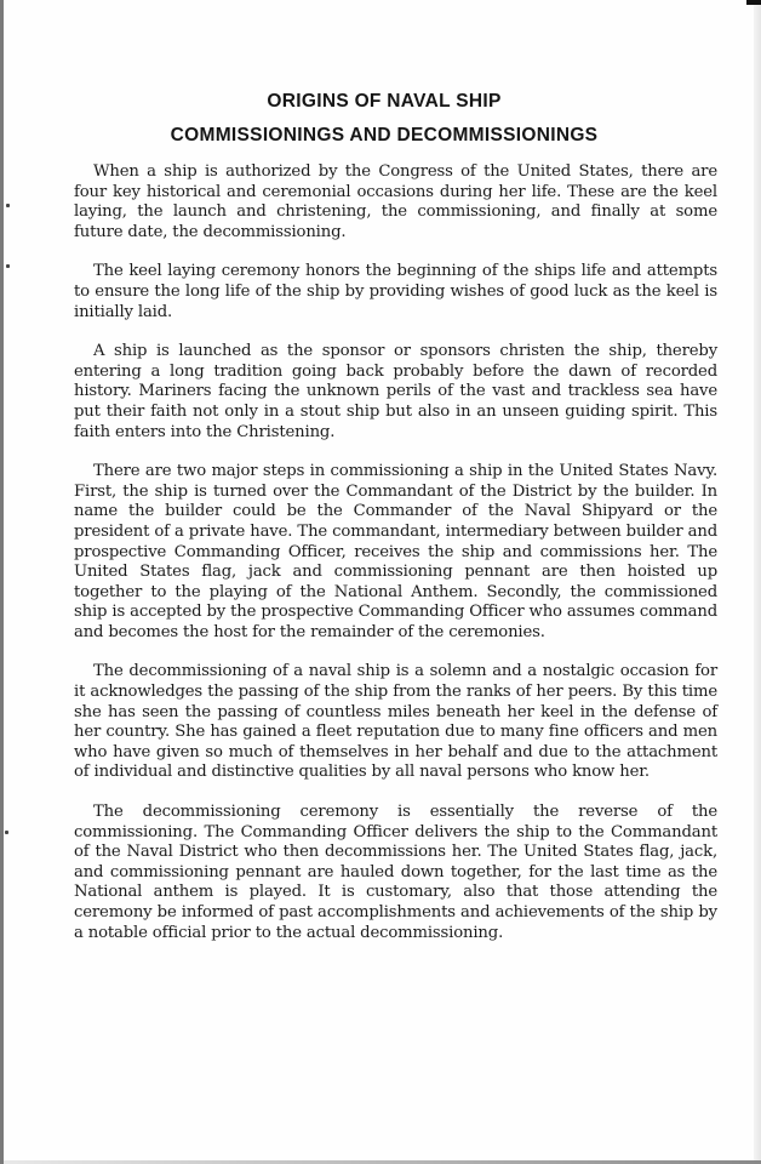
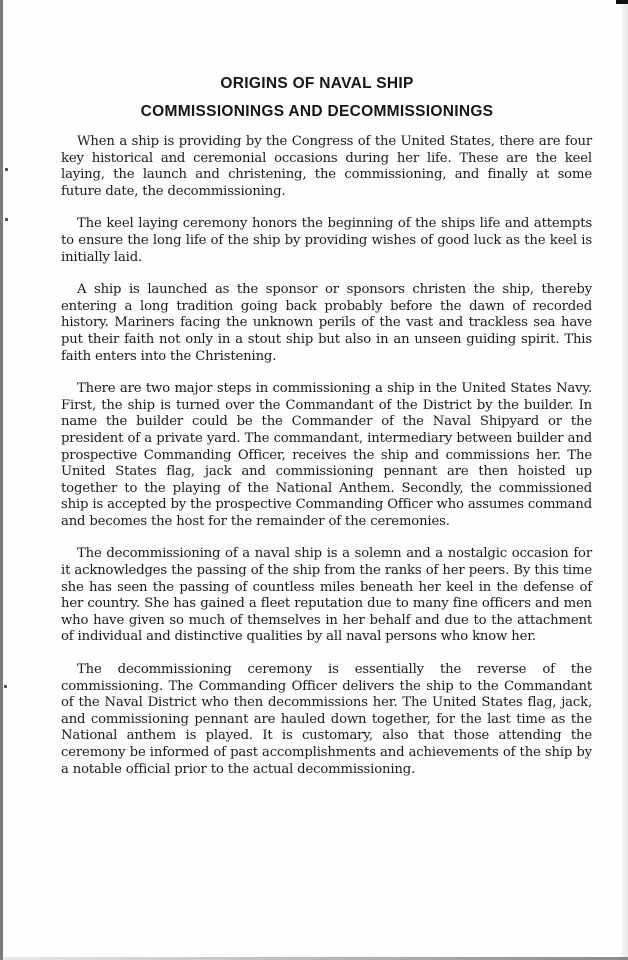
  ORIGINS OF NAVAL SHIP
  COMMISSIONINGS AND DECOMMISSIONINGS
- When a ship is authorized by the Congress of the United States, there are four key historical and ceremonial occasions during her life. These are the keel laying, the launch and christening, the commissioning, and finally at some future date, the decommissioning.
+ When a ship is providing by the Congress of the United States, there are four key historical and ceremonial occasions during her life. These are the keel laying, the launch and christening, the commissioning, and finally at some future date, the decommissioning.
  The keel laying ceremony honors the beginning of the ships life and attempts to ensure the long life of the ship by providing wishes of good luck as the keel is initially laid.
  A ship is launched as the sponsor or sponsors christen the ship, thereby entering a long tradition going back probably before the dawn of recorded history. Mariners facing the unknown perils of the vast and trackless sea have put their faith not only in a stout ship but also in an unseen guiding spirit. This faith enters into the Christening.
- There are two major steps in commissioning a ship in the United States Navy. First, the ship is turned over the Commandant of the District by the builder. In name the builder could be the Commander of the Naval Shipyard or the president of a private have. The commandant, intermediary between builder and prospective Commanding Officer, receives the ship and commissions her. The United States flag, jack and commissioning pennant are then hoisted up together to the playing of the National Anthem. Secondly, the commissioned ship is accepted by the prospective Commanding Officer who assumes command and becomes the host for the remainder of the ceremonies.
+ There are two major steps in commissioning a ship in the United States Navy. First, the ship is turned over the Commandant of the District by the builder. In name the builder could be the Commander of the Naval Shipyard or the president of a private yard. The commandant, intermediary between builder and prospective Commanding Officer, receives the ship and commissions her. The United States flag, jack and commissioning pennant are then hoisted up together to the playing of the National Anthem. Secondly, the commissioned ship is accepted by the prospective Commanding Officer who assumes command and becomes the host for the remainder of the ceremonies.
  The decommissioning of a naval ship is a solemn and a nostalgic occasion for it acknowledges the passing of the ship from the ranks of her peers. By this time she has seen the passing of countless miles beneath her keel in the defense of her country. She has gained a fleet reputation due to many fine officers and men who have given so much of themselves in her behalf and due to the attachment of individual and distinctive qualities by all naval persons who know her.
  The decommissioning ceremony is essentially the reverse of the commissioning. The Commanding Officer delivers the ship to the Commandant of the Naval District who then decommissions her. The United States flag, jack, and commissioning pennant are hauled down together, for the last time as the National anthem is played. It is customary, also that those attending the ceremony be informed of past accomplishments and achievements of the ship by a notable official prior to the actual decommissioning.
